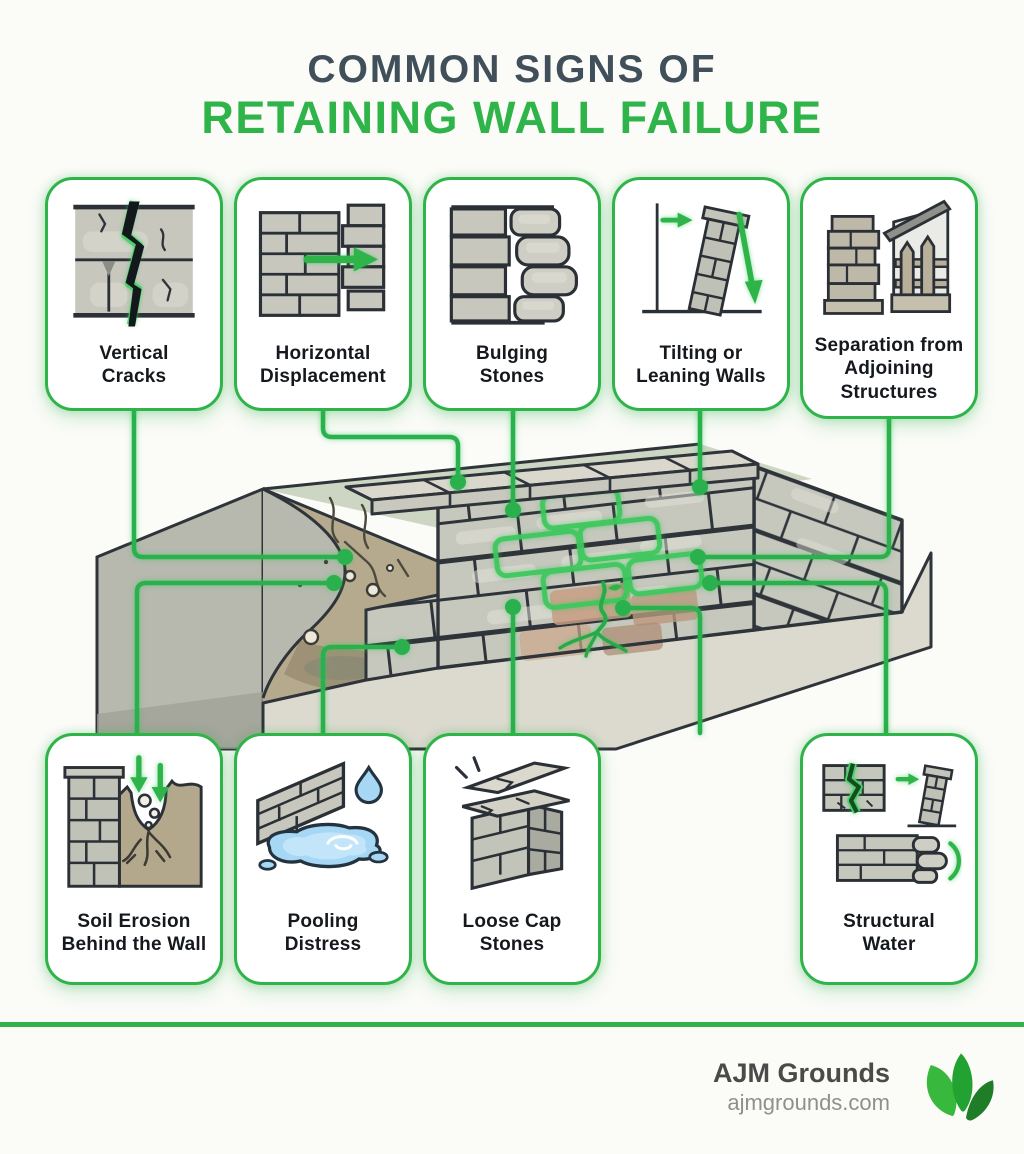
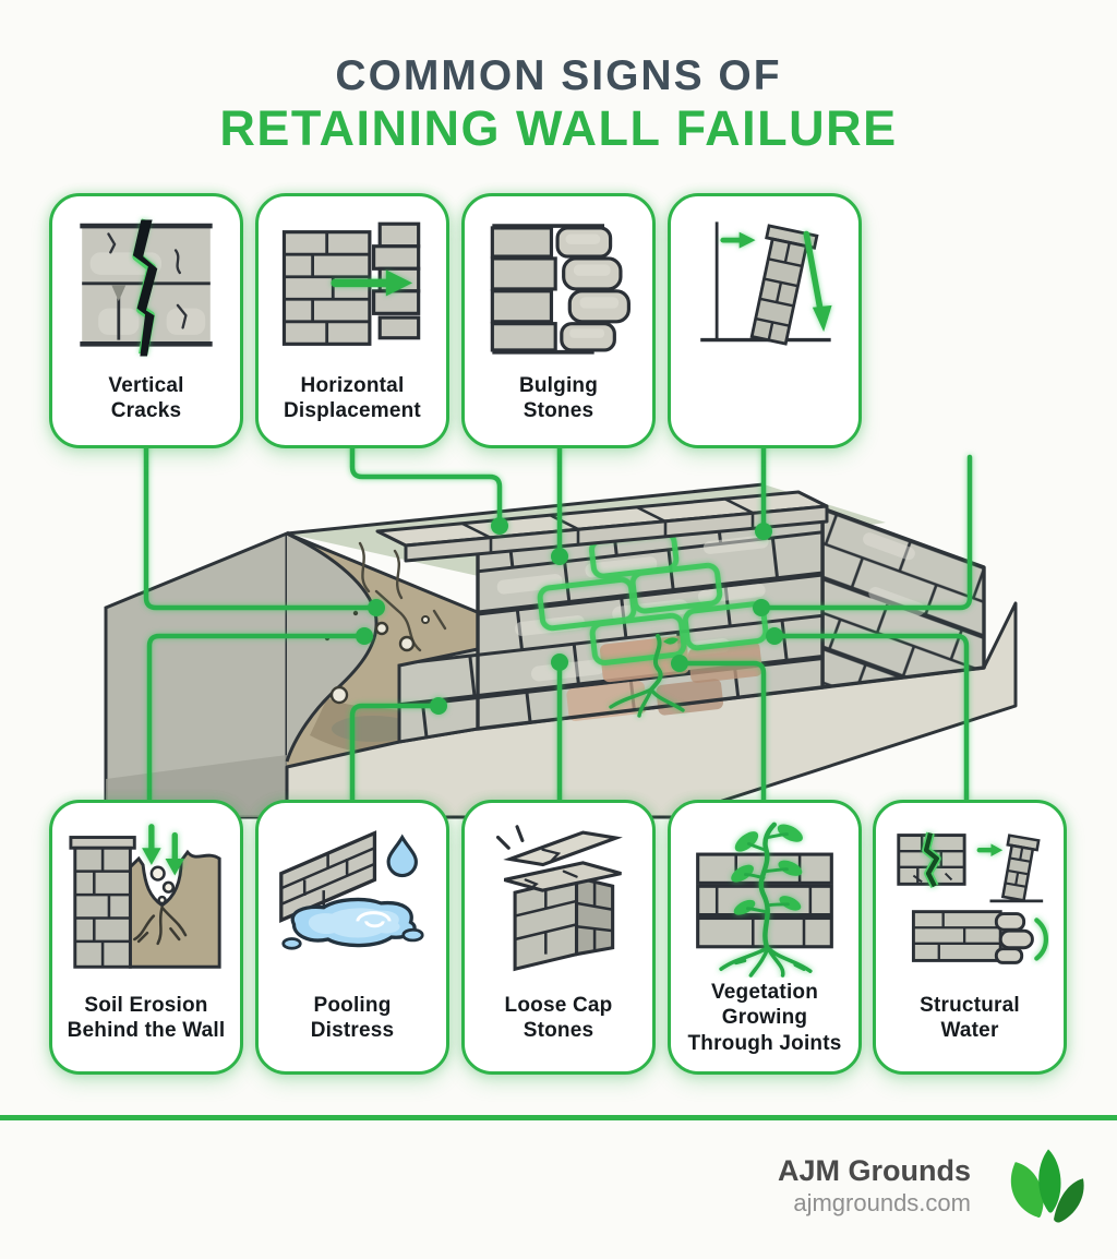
  COMMON SIGNS OF
  RETAINING WALL FAILURE
  Vertical
  Cracks
  Horizontal
  Displacement
  Bulging
  Stones
- Tilting or
- Leaning Walls
- Separation from
- Adjoining
- Structures
  Soil Erosion
  Behind the Wall
  Pooling
  Distress
  Loose Cap
  Stones
+ Vegetation
+ Growing
+ Through Joints
  Structural
  Water
  AJM Grounds
  ajmgrounds.com
